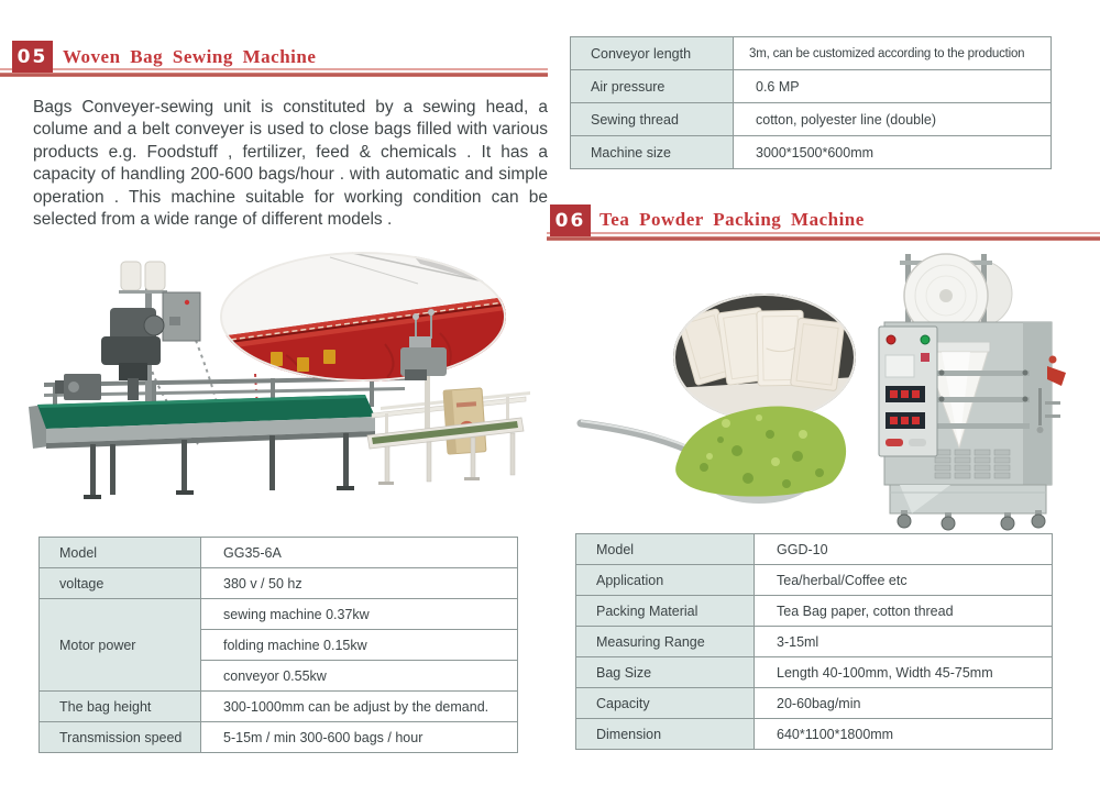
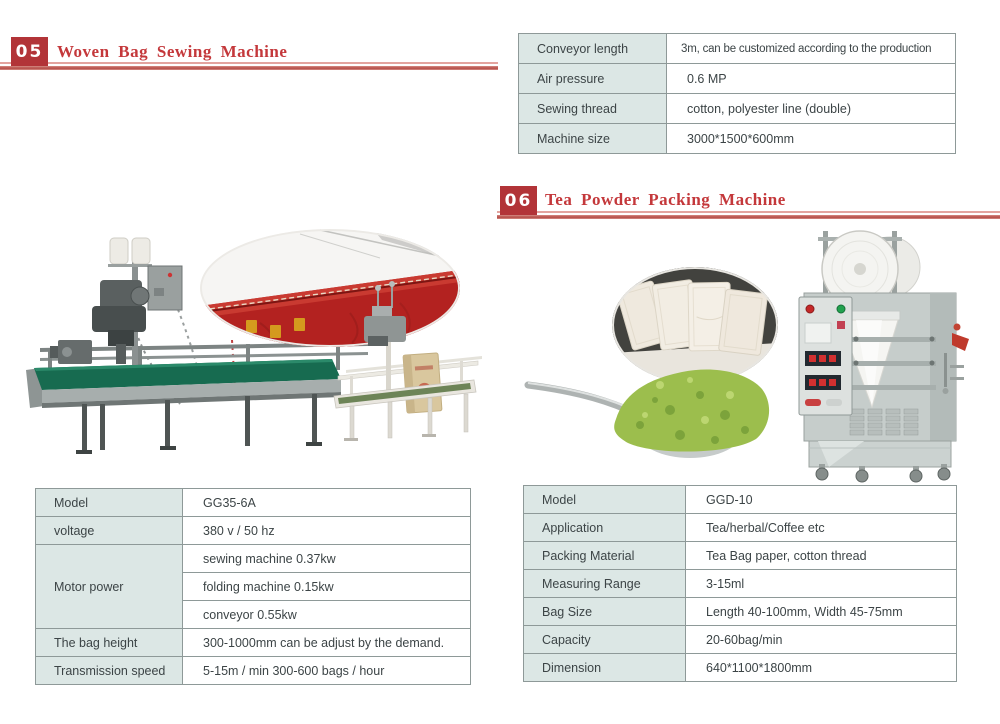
  05
  Woven Bag Sewing Machine
- Bags Conveyer-sewing unit is constituted by a sewing head, a colume and a belt conveyer is used to close bags filled with various products e.g. Foodstuff , fertilizer, feed & chemicals . It has a capacity of handling 200-600 bags/hour . with automatic and simple operation . This machine suitable for working condition can be selected from a wide range of different models .
  Conveyor length	3m, can be customized according to the production
  Air pressure	0.6 MP
  Sewing thread	cotton, polyester line (double)
  Machine size	3000*1500*600mm
  06
  Tea Powder Packing Machine
  Model	GG35-6A
  voltage	380 v / 50 hz
  Motor power	sewing machine 0.37kw
  folding machine 0.15kw
  conveyor 0.55kw
  The bag height	300-1000mm can be adjust by the demand.
  Transmission speed	5-15m / min 300-600 bags / hour
  Model	GGD-10
  Application	Tea/herbal/Coffee etc
  Packing Material	Tea Bag paper, cotton thread
  Measuring Range	3-15ml
  Bag Size	Length 40-100mm, Width 45-75mm
  Capacity	20-60bag/min
  Dimension	640*1100*1800mm
